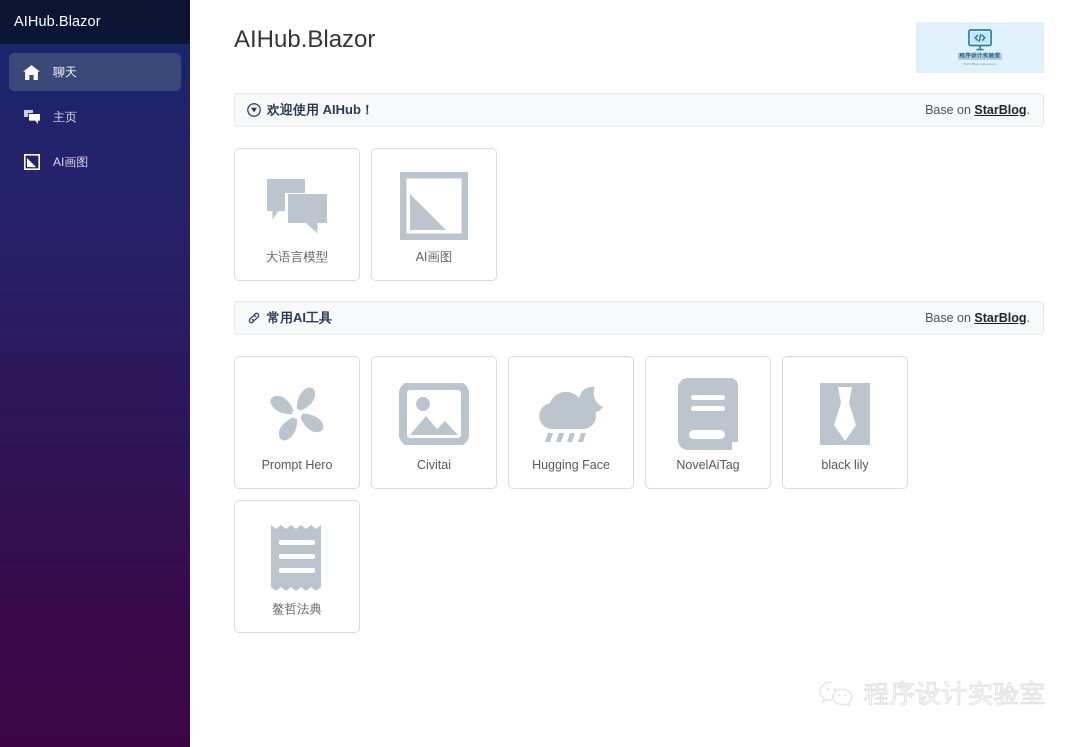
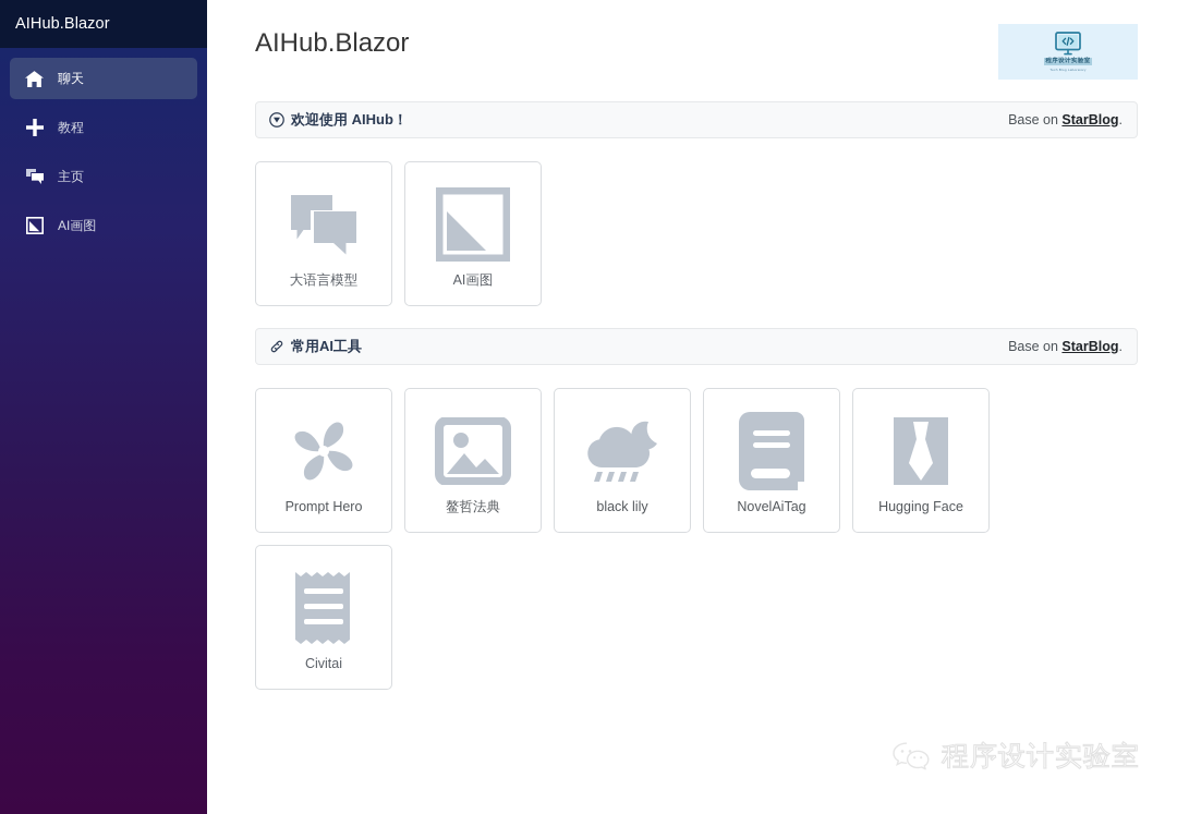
  AIHub.Blazor
  聊天
+ 教程
  主页
  AI画图
  AIHub.Blazor
  欢迎使用 AIHub！
  Base on StarBlog.
  大语言模型
  AI画图
  常用AI工具
  Base on StarBlog.
  Prompt Hero
- Civitai
+ 鳌哲法典
- Hugging Face
+ black lily
  NovelAiTag
- black lily
+ Hugging Face
- 鳌哲法典
+ Civitai
  程序设计实验室
